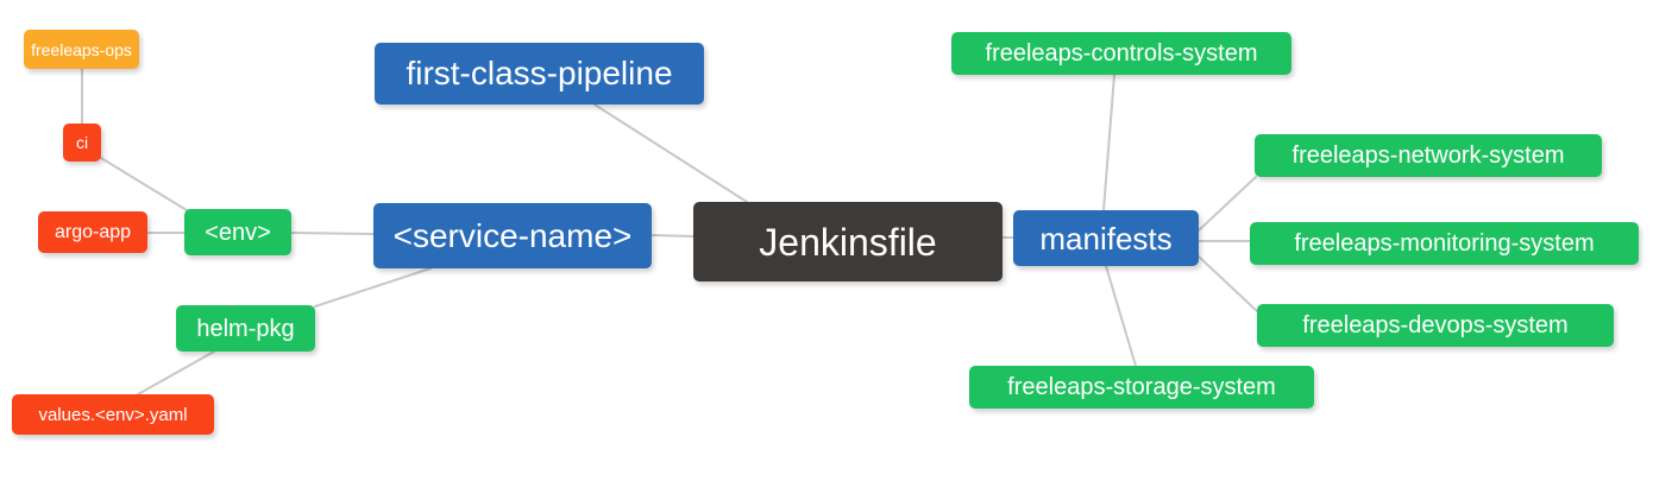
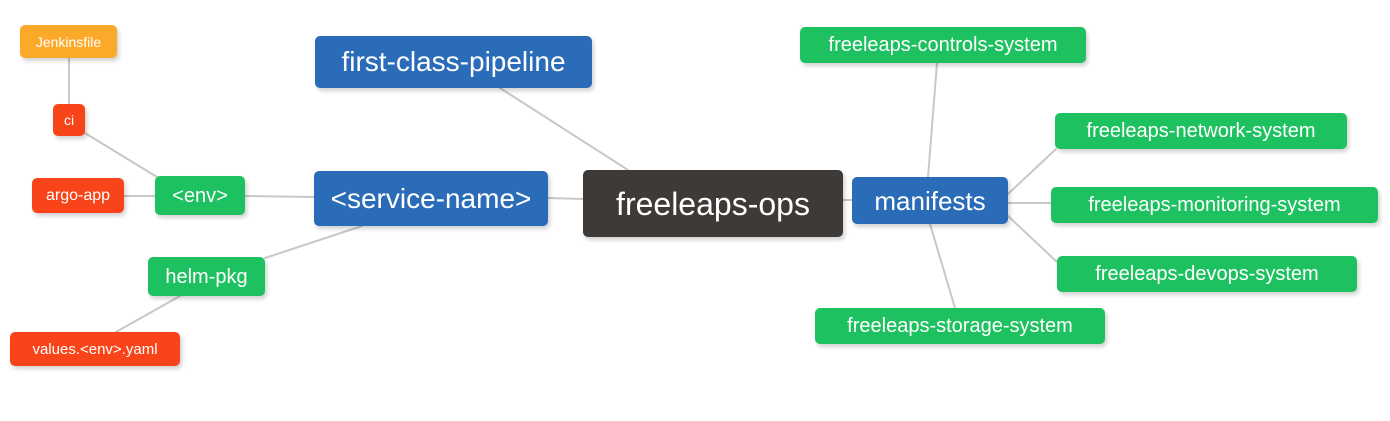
- freeleaps-ops
+ Jenkinsfile
  ci
  argo-app
  <env>
  helm-pkg
  values.<env>.yaml
  first-class-pipeline
  <service-name>
- Jenkinsfile
+ freeleaps-ops
  manifests
  freeleaps-controls-system
  freeleaps-network-system
  freeleaps-monitoring-system
  freeleaps-devops-system
  freeleaps-storage-system
